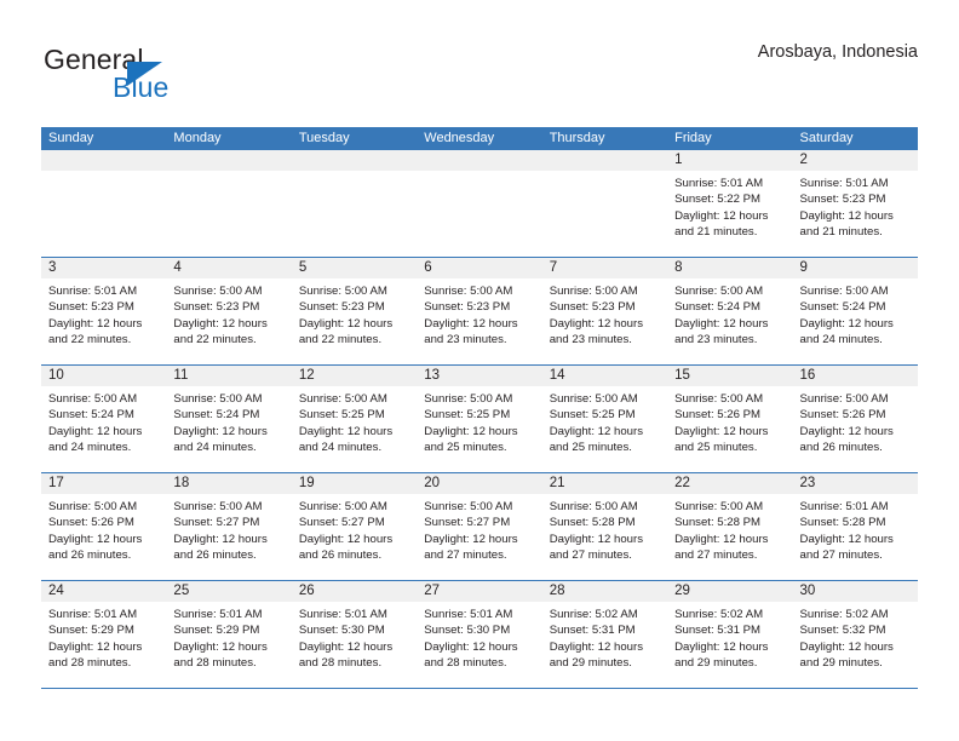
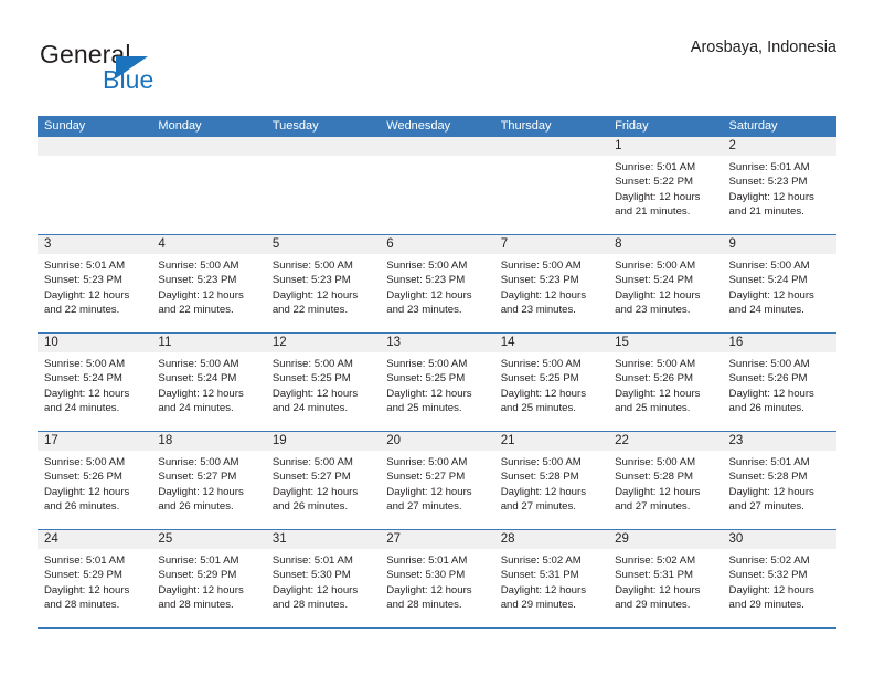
  General
  Blue
  Arosbaya, Indonesia
  Sunday
  Monday
  Tuesday
  Wednesday
  Thursday
  Friday
  Saturday
  1
  Sunrise: 5:01 AM
  Sunset: 5:22 PM
  Daylight: 12 hours
  and 21 minutes.
  2
  Sunrise: 5:01 AM
  Sunset: 5:23 PM
  Daylight: 12 hours
  and 21 minutes.
  3
  Sunrise: 5:01 AM
  Sunset: 5:23 PM
  Daylight: 12 hours
  and 22 minutes.
  4
  Sunrise: 5:00 AM
  Sunset: 5:23 PM
  Daylight: 12 hours
  and 22 minutes.
  5
  Sunrise: 5:00 AM
  Sunset: 5:23 PM
  Daylight: 12 hours
  and 22 minutes.
  6
  Sunrise: 5:00 AM
  Sunset: 5:23 PM
  Daylight: 12 hours
  and 23 minutes.
  7
  Sunrise: 5:00 AM
  Sunset: 5:23 PM
  Daylight: 12 hours
  and 23 minutes.
  8
  Sunrise: 5:00 AM
  Sunset: 5:24 PM
  Daylight: 12 hours
  and 23 minutes.
  9
  Sunrise: 5:00 AM
  Sunset: 5:24 PM
  Daylight: 12 hours
  and 24 minutes.
  10
  Sunrise: 5:00 AM
  Sunset: 5:24 PM
  Daylight: 12 hours
  and 24 minutes.
  11
  Sunrise: 5:00 AM
  Sunset: 5:24 PM
  Daylight: 12 hours
  and 24 minutes.
  12
  Sunrise: 5:00 AM
  Sunset: 5:25 PM
  Daylight: 12 hours
  and 24 minutes.
  13
  Sunrise: 5:00 AM
  Sunset: 5:25 PM
  Daylight: 12 hours
  and 25 minutes.
  14
  Sunrise: 5:00 AM
  Sunset: 5:25 PM
  Daylight: 12 hours
  and 25 minutes.
  15
  Sunrise: 5:00 AM
  Sunset: 5:26 PM
  Daylight: 12 hours
  and 25 minutes.
  16
  Sunrise: 5:00 AM
  Sunset: 5:26 PM
  Daylight: 12 hours
  and 26 minutes.
  17
  Sunrise: 5:00 AM
  Sunset: 5:26 PM
  Daylight: 12 hours
  and 26 minutes.
  18
  Sunrise: 5:00 AM
  Sunset: 5:27 PM
  Daylight: 12 hours
  and 26 minutes.
  19
  Sunrise: 5:00 AM
  Sunset: 5:27 PM
  Daylight: 12 hours
  and 26 minutes.
  20
  Sunrise: 5:00 AM
  Sunset: 5:27 PM
  Daylight: 12 hours
  and 27 minutes.
  21
  Sunrise: 5:00 AM
  Sunset: 5:28 PM
  Daylight: 12 hours
  and 27 minutes.
  22
  Sunrise: 5:00 AM
  Sunset: 5:28 PM
  Daylight: 12 hours
  and 27 minutes.
  23
  Sunrise: 5:01 AM
  Sunset: 5:28 PM
  Daylight: 12 hours
  and 27 minutes.
  24
  Sunrise: 5:01 AM
  Sunset: 5:29 PM
  Daylight: 12 hours
  and 28 minutes.
  25
  Sunrise: 5:01 AM
  Sunset: 5:29 PM
  Daylight: 12 hours
  and 28 minutes.
- 26
+ 31
  Sunrise: 5:01 AM
  Sunset: 5:30 PM
  Daylight: 12 hours
  and 28 minutes.
  27
  Sunrise: 5:01 AM
  Sunset: 5:30 PM
  Daylight: 12 hours
  and 28 minutes.
  28
  Sunrise: 5:02 AM
  Sunset: 5:31 PM
  Daylight: 12 hours
  and 29 minutes.
  29
  Sunrise: 5:02 AM
  Sunset: 5:31 PM
  Daylight: 12 hours
  and 29 minutes.
  30
  Sunrise: 5:02 AM
  Sunset: 5:32 PM
  Daylight: 12 hours
  and 29 minutes.
